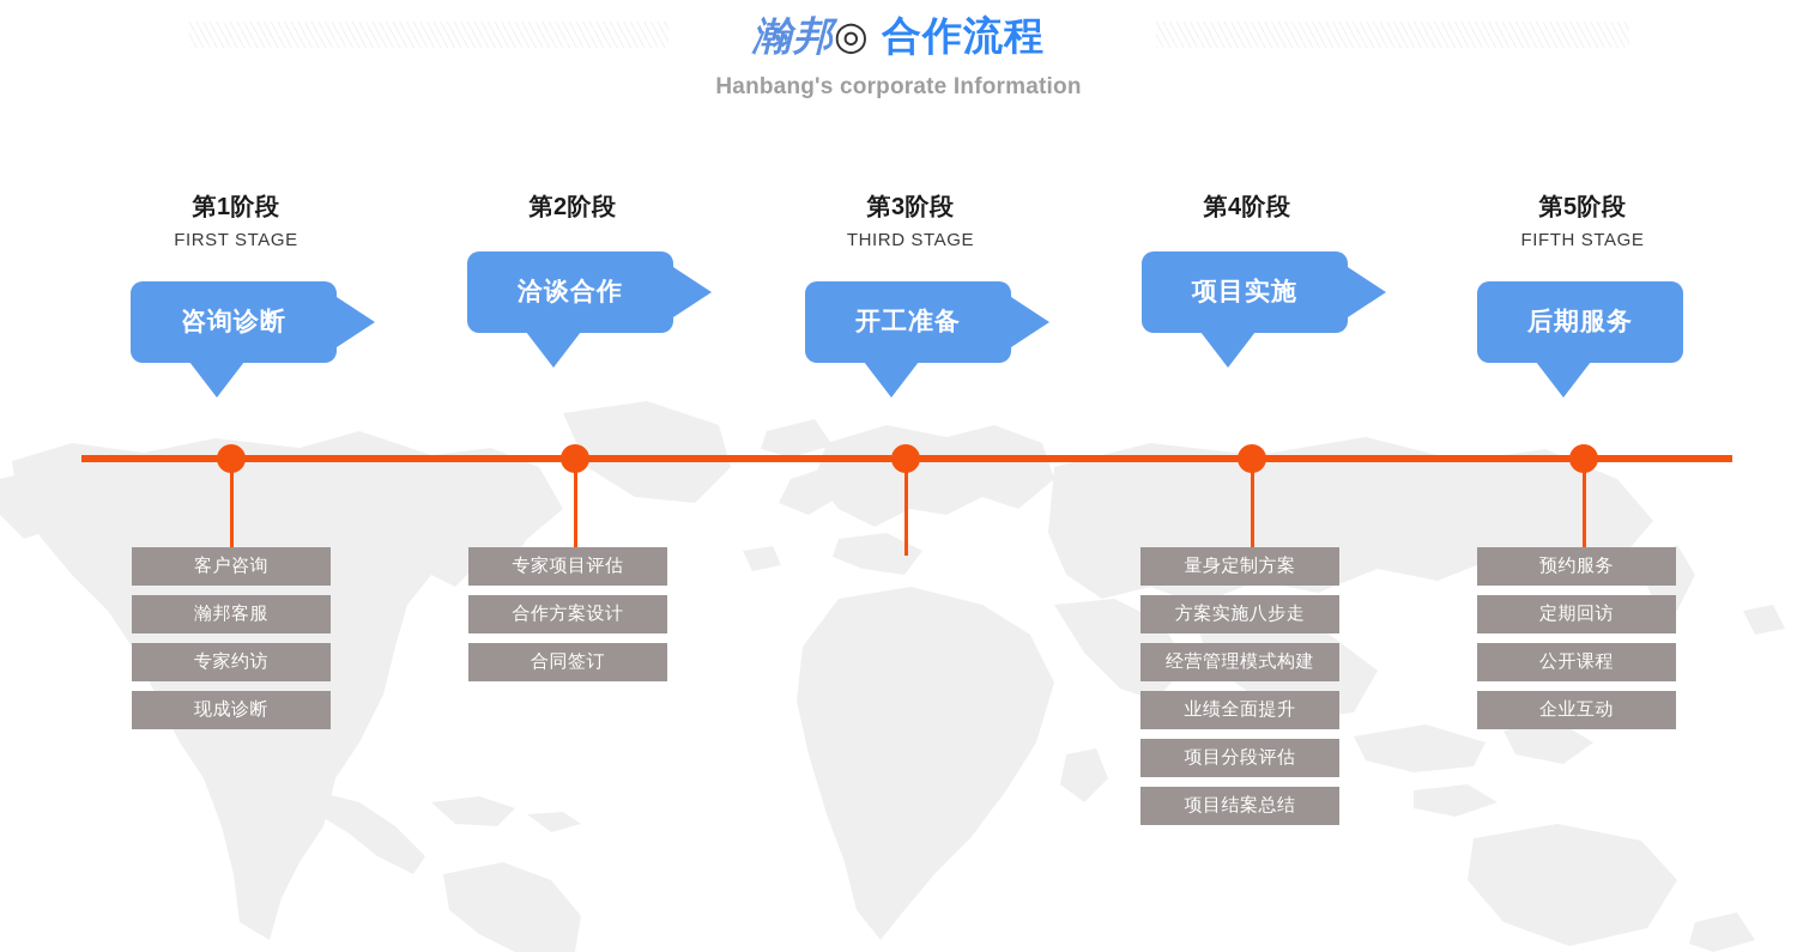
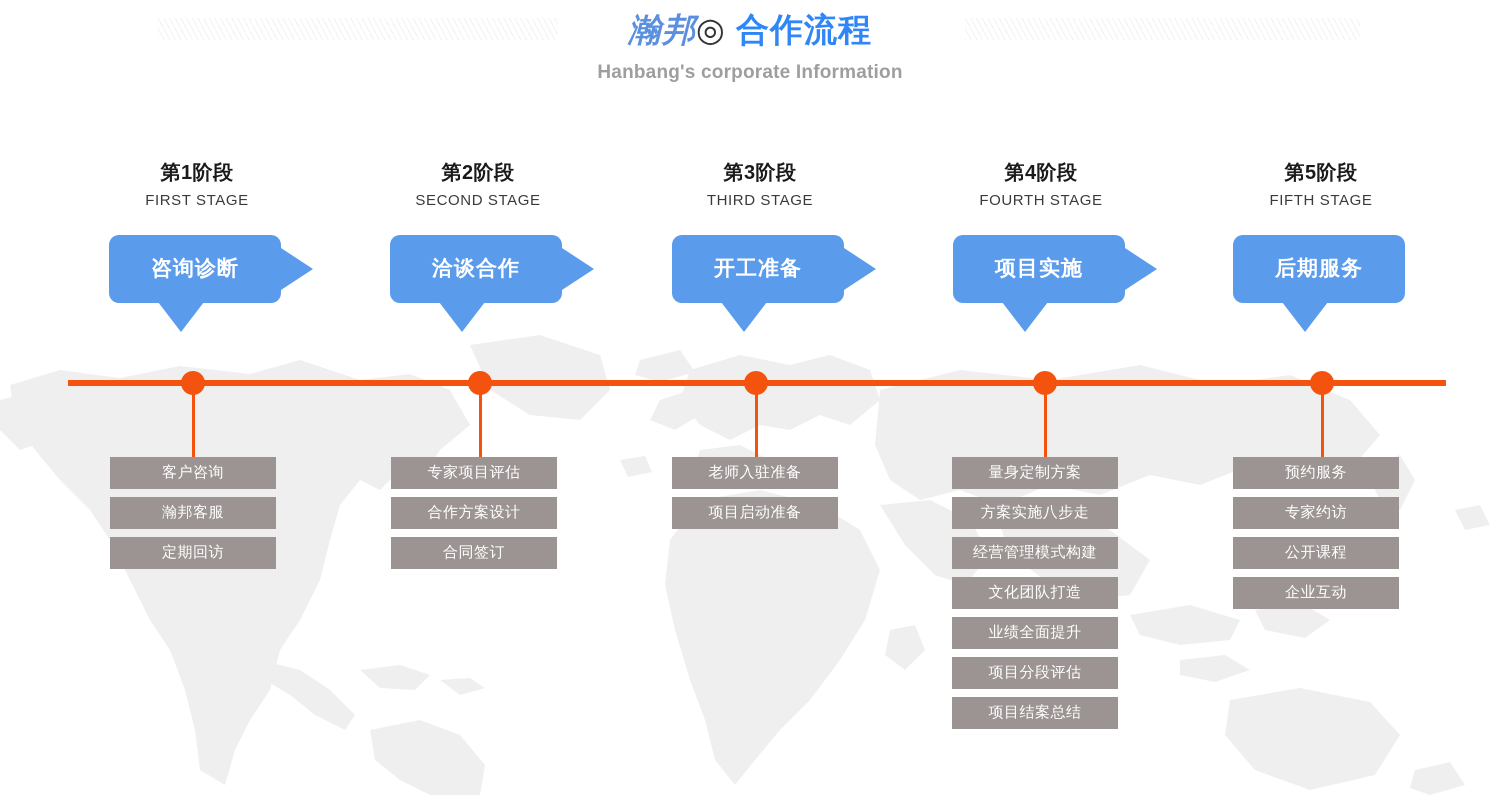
  瀚邦◎ 合作流程
  Hanbang's corporate Information
  第1阶段
  FIRST STAGE
  咨询诊断
  客户咨询
  瀚邦客服
- 专家约访
+ 定期回访
- 现成诊断
  第2阶段
+ SECOND STAGE
  洽谈合作
  专家项目评估
  合作方案设计
  合同签订
  第3阶段
  THIRD STAGE
  开工准备
+ 老师入驻准备
+ 项目启动准备
  第4阶段
+ FOURTH STAGE
  项目实施
  量身定制方案
  方案实施八步走
  经营管理模式构建
+ 文化团队打造
  业绩全面提升
  项目分段评估
  项目结案总结
  第5阶段
  FIFTH STAGE
  后期服务
  预约服务
- 定期回访
+ 专家约访
  公开课程
  企业互动
